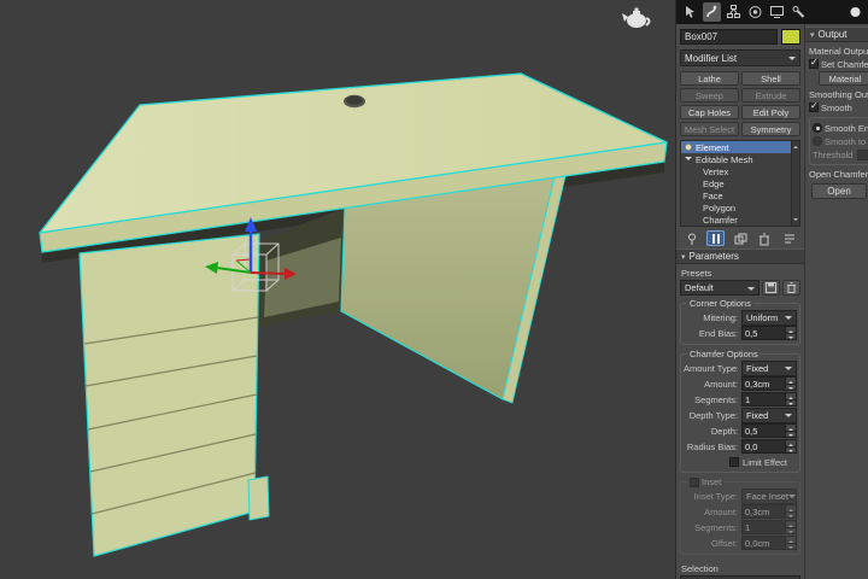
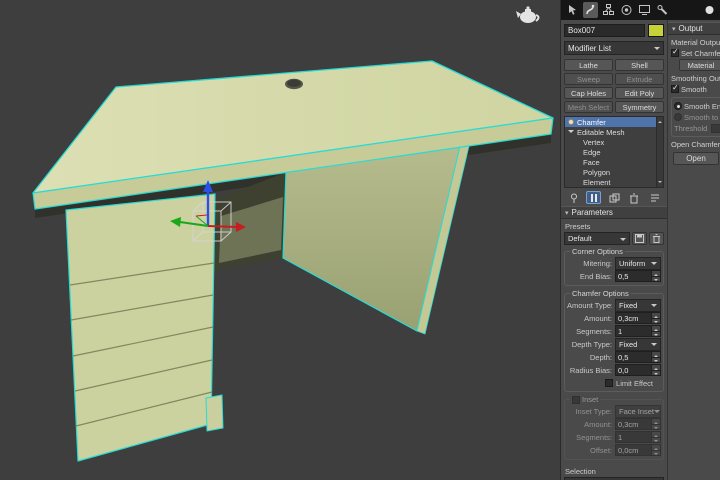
  Box007
  Modifier List
  Lathe
  Shell
  Sweep
  Extrude
  Cap Holes
  Edit Poly
  Mesh Select
  Symmetry
- Element
+ Chamfer
  Editable Mesh
  Vertex
  Edge
  Face
  Polygon
- Chamfer
+ Element
  Parameters
  Presets
  Default
  Corner Options
  Mitering:
  Uniform
  End Bias:
  0,5
  Chamfer Options
  Amount Type
  Fixed
  Amount:
  0,3cm
  Segments:
  1
  Depth Type:
  Fixed
  Depth:
  0,5
  Radius Bias:
  0,0
  Limit Effect
  Inset
  Inset Type:
  Face Inset
  Amount:
  0,3cm
  Segments:
  1
  Offset:
  0,0cm
  Selection
  Output
  Material Outpu
  Set Chamfe
  Material
  Smoothing Ou
  Smooth
  Smooth to
  Threshold
  Open Chamfer
  Open
